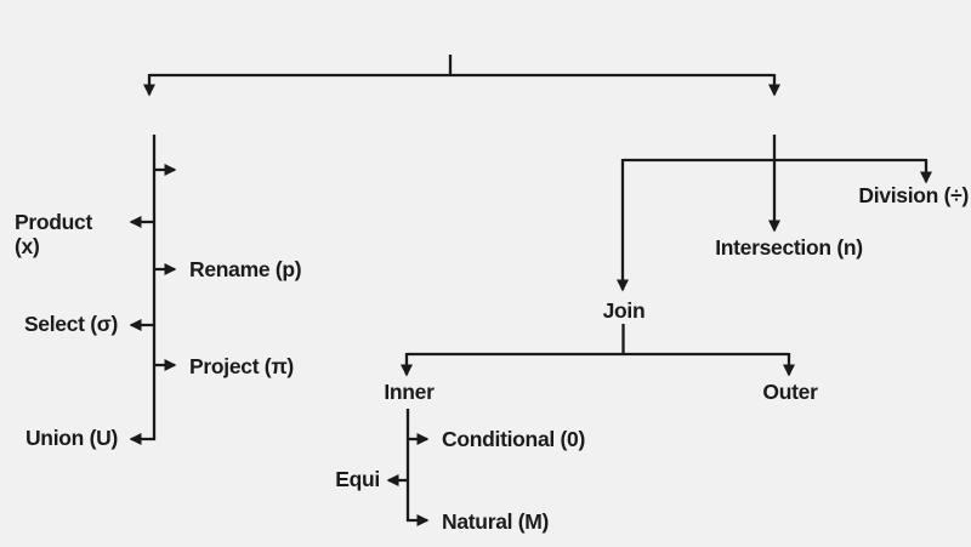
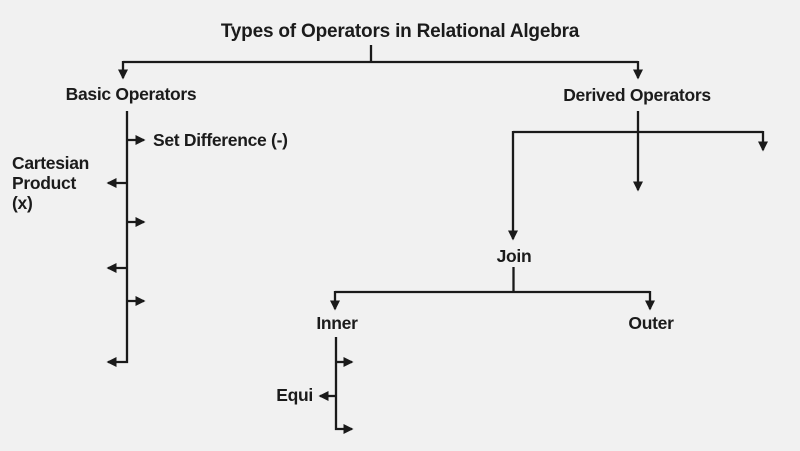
+ Types of Operators in Relational Algebra
+ Basic Operators
+ Derived Operators
+ Set Difference (-)
+ Cartesian
  Product
  (x)
- Rename (p)
- Select (σ)
- Project (π)
- Union (U)
- Division (÷)
- Intersection (n)
  Join
  Inner
  Outer
- Conditional (0)
  Equi
- Natural (M)
